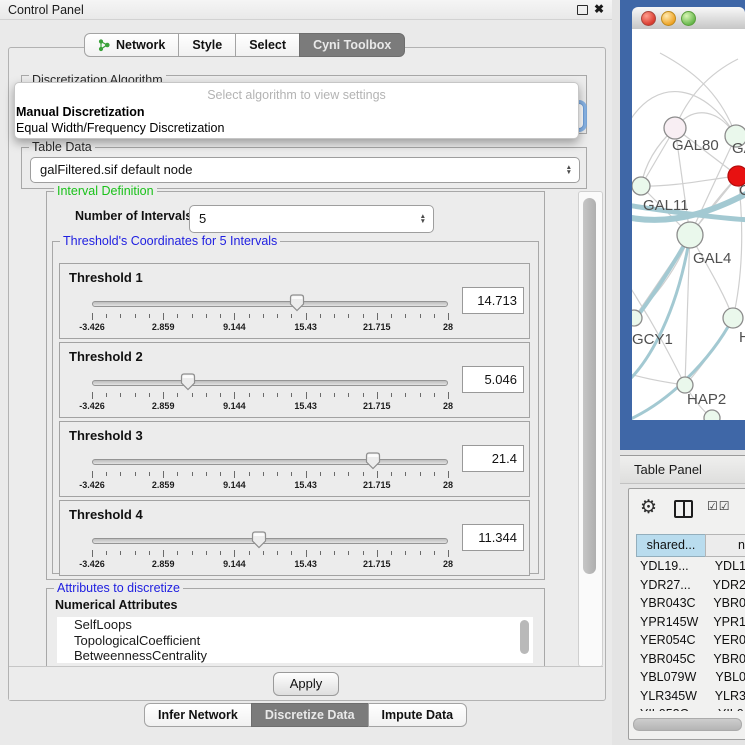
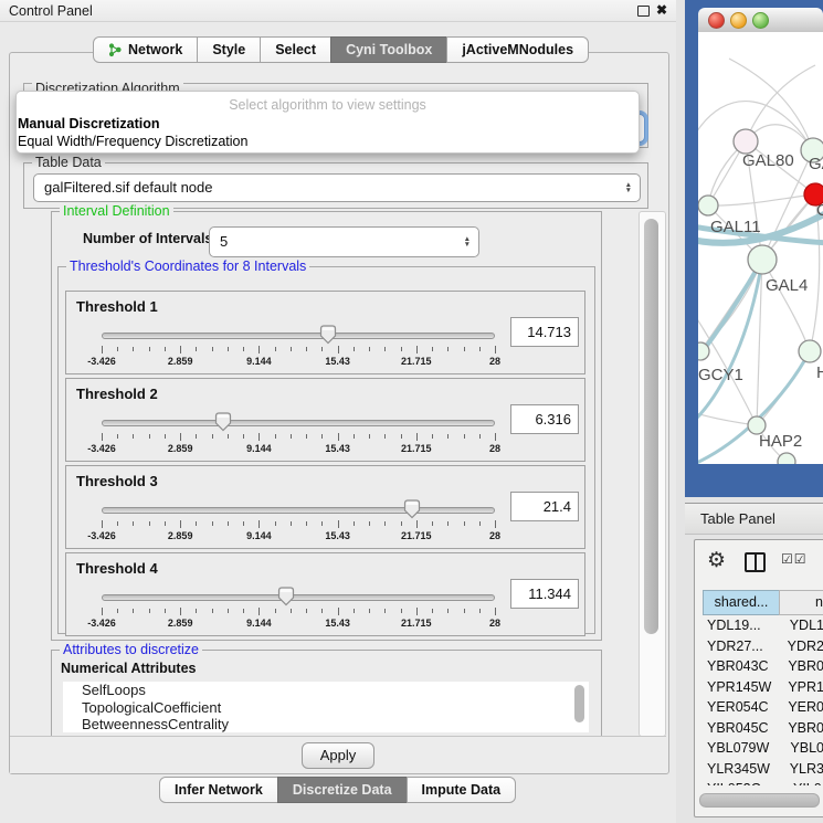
  Control Panel
  ✖
  Discretization Algorithm
  Table Data
  galFiltered.sif default node
  Interval Definition
  Number of Interval
  5
- Threshold's Coordinates for 5 Intervals
+ Threshold's Coordinates for 8 Intervals
  Threshold 1
  -3.426
  2.859
  9.144
  15.43
  21.715
  28
  14.713
  Threshold 2
  -3.426
  2.859
  9.144
  15.43
  21.715
  28
- 5.046
+ 6.316
  Threshold 3
  -3.426
  2.859
  9.144
  15.43
  21.715
  28
  21.4
  Threshold 4
  -3.426
  2.859
  9.144
  15.43
  21.715
  28
  11.344
  Attributes to discretize
  Numerical Attributes
  SelfLoops
  TopologicalCoefficient
  BetweennessCentrality
  Apply
  Network
  Style
  Select
  Cyni Toolbox
+ jActiveMNodules
  Infer Network
  Discretize Data
  Impute Data
  Select algorithm to view settings
  Manual Discretization
  Equal Width/Frequency Discretization
  GAL80
  C
  GAL11
  GAL4
  GCY1
  H
  HAP2
  Table Panel
  ⚙
  ☑☑
  shared...
  YDL19...
  YDL1
  YDR27...
  YDR2
  YBR043C
  YBR0
  YPR145W
  YPR1
  YER054C
  YER0
  YBR045C
  YBR0
  YBL079W
  YBL0
  YLR345W
  YLR3
